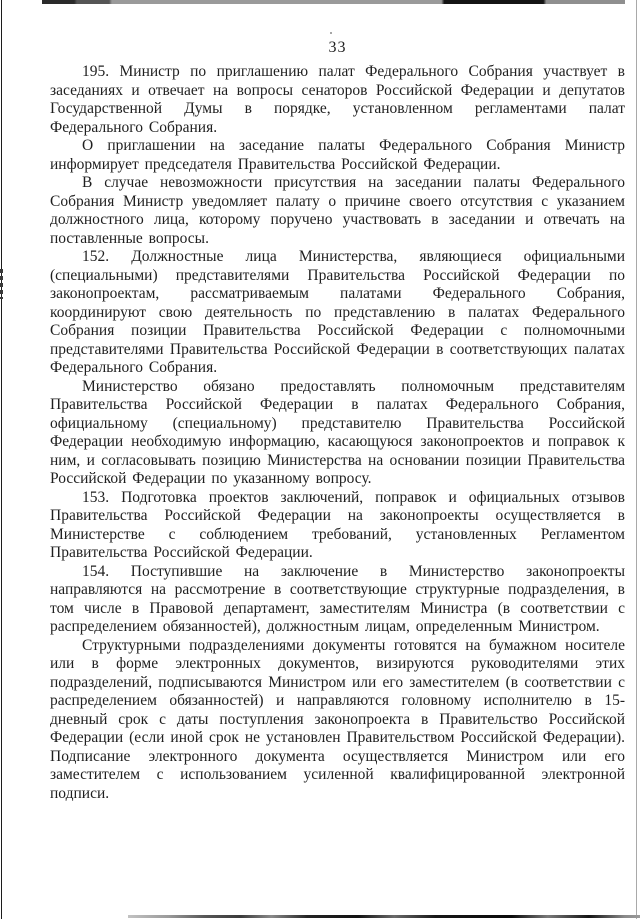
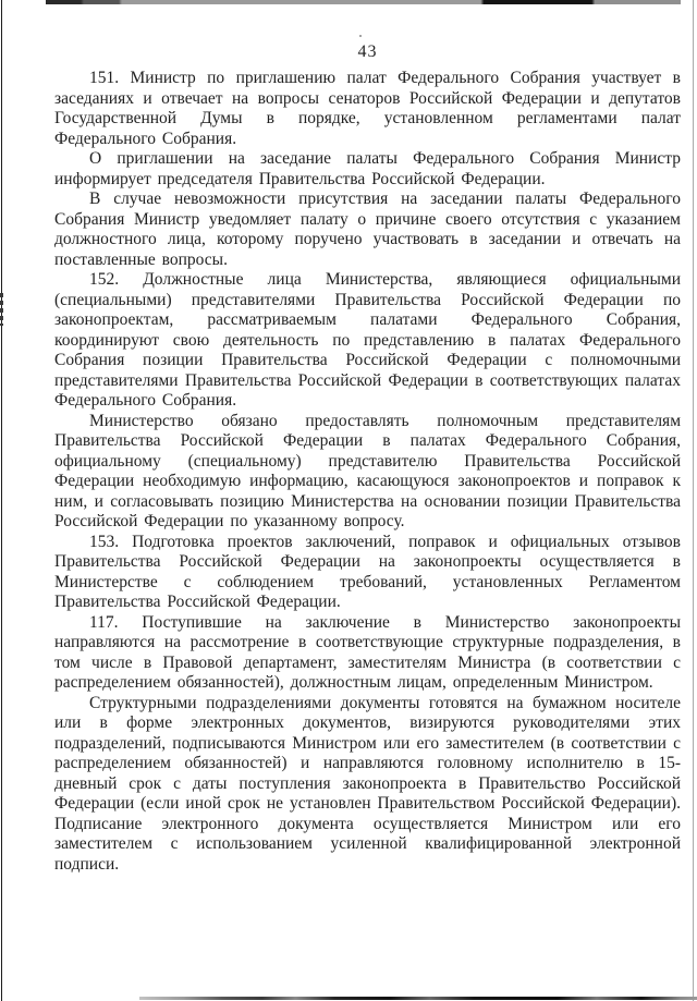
- 33
+ 43
- 195. Министр по приглашению палат Федерального Собрания участвует в заседаниях и отвечает на вопросы сенаторов Российской Федерации и депутатов Государственной Думы в порядке, установленном регламентами палат Федерального Собрания.
+ 151. Министр по приглашению палат Федерального Собрания участвует в заседаниях и отвечает на вопросы сенаторов Российской Федерации и депутатов Государственной Думы в порядке, установленном регламентами палат Федерального Собрания.
  О приглашении на заседание палаты Федерального Собрания Министр информирует председателя Правительства Российской Федерации.
  В случае невозможности присутствия на заседании палаты Федерального Собрания Министр уведомляет палату о причине своего отсутствия с указанием должностного лица, которому поручено участвовать в заседании и отвечать на поставленные вопросы.
  152. Должностные лица Министерства, являющиеся официальными (специальными) представителями Правительства Российской Федерации по законопроектам, рассматриваемым палатами Федерального Собрания, координируют свою деятельность по представлению в палатах Федерального Собрания позиции Правительства Российской Федерации с полномочными представителями Правительства Российской Федерации в соответствующих палатах Федерального Собрания.
  Министерство обязано предоставлять полномочным представителям Правительства Российской Федерации в палатах Федерального Собрания, официальному (специальному) представителю Правительства Российской Федерации необходимую информацию, касающуюся законопроектов и поправок к ним, и согласовывать позицию Министерства на основании позиции Правительства Российской Федерации по указанному вопросу.
  153. Подготовка проектов заключений, поправок и официальных отзывов Правительства Российской Федерации на законопроекты осуществляется в Министерстве с соблюдением требований, установленных Регламентом Правительства Российской Федерации.
- 154. Поступившие на заключение в Министерство законопроекты направляются на рассмотрение в соответствующие структурные подразделения, в том числе в Правовой департамент, заместителям Министра (в соответствии с распределением обязанностей), должностным лицам, определенным Министром.
+ 117. Поступившие на заключение в Министерство законопроекты направляются на рассмотрение в соответствующие структурные подразделения, в том числе в Правовой департамент, заместителям Министра (в соответствии с распределением обязанностей), должностным лицам, определенным Министром.
  Структурными подразделениями документы готовятся на бумажном носителе или в форме электронных документов, визируются руководителями этих подразделений, подписываются Министром или его заместителем (в соответствии с распределением обязанностей) и направляются головному исполнителю в 15-дневный срок с даты поступления законопроекта в Правительство Российской Федерации (если иной срок не установлен Правительством Российской Федерации). Подписание электронного документа осуществляется Министром или его заместителем с использованием усиленной квалифицированной электронной подписи.
